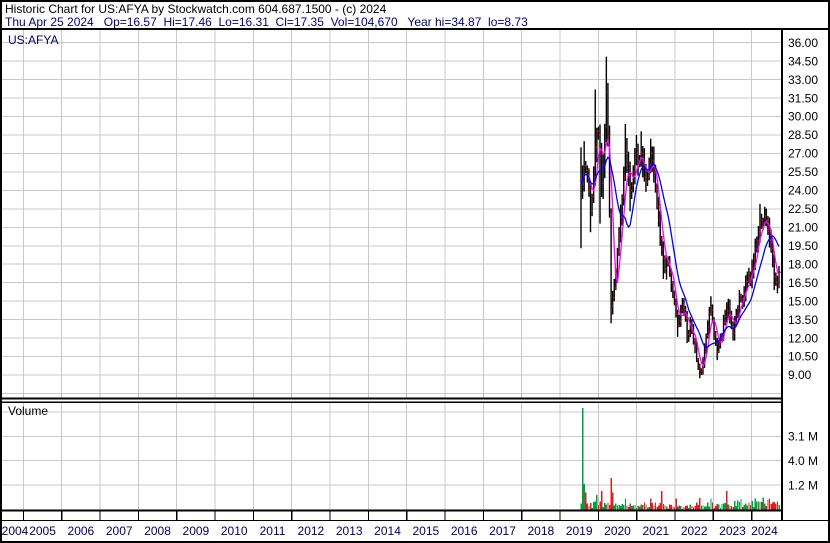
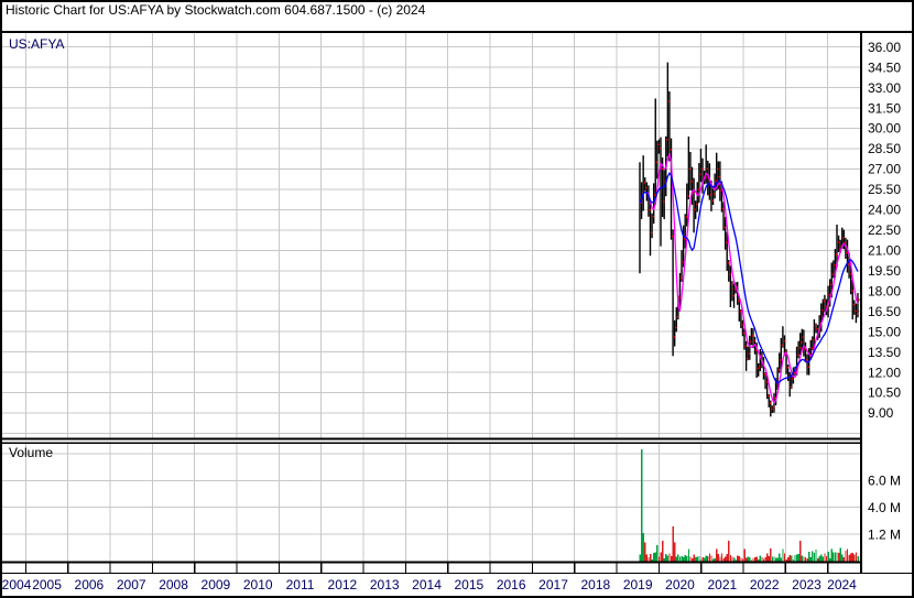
  36.00
  34.50
  33.00
  31.50
  30.00
  28.50
  27.00
  25.50
  24.00
  22.50
  21.00
  19.50
  18.00
  16.50
  15.00
  13.50
  12.00
  10.50
  9.00
- 3.1 M
+ 6.0 M
  4.0 M
  1.2 M
  2004
  2005
  2006
  2007
  2008
  2009
  2010
  2011
  2012
  2013
  2014
  2015
  2016
  2017
  2018
  2019
  2020
  2021
  2022
  2023
  2024
  Historic Chart for US:AFYA by Stockwatch.com 604.687.1500 - (c) 2024
- Thu Apr 25 2024 Op=16.57 Hi=17.46 Lo=16.31 Cl=17.35 Vol=104,670 Year hi=34.87 lo=8.73
  US:AFYA
  Volume
